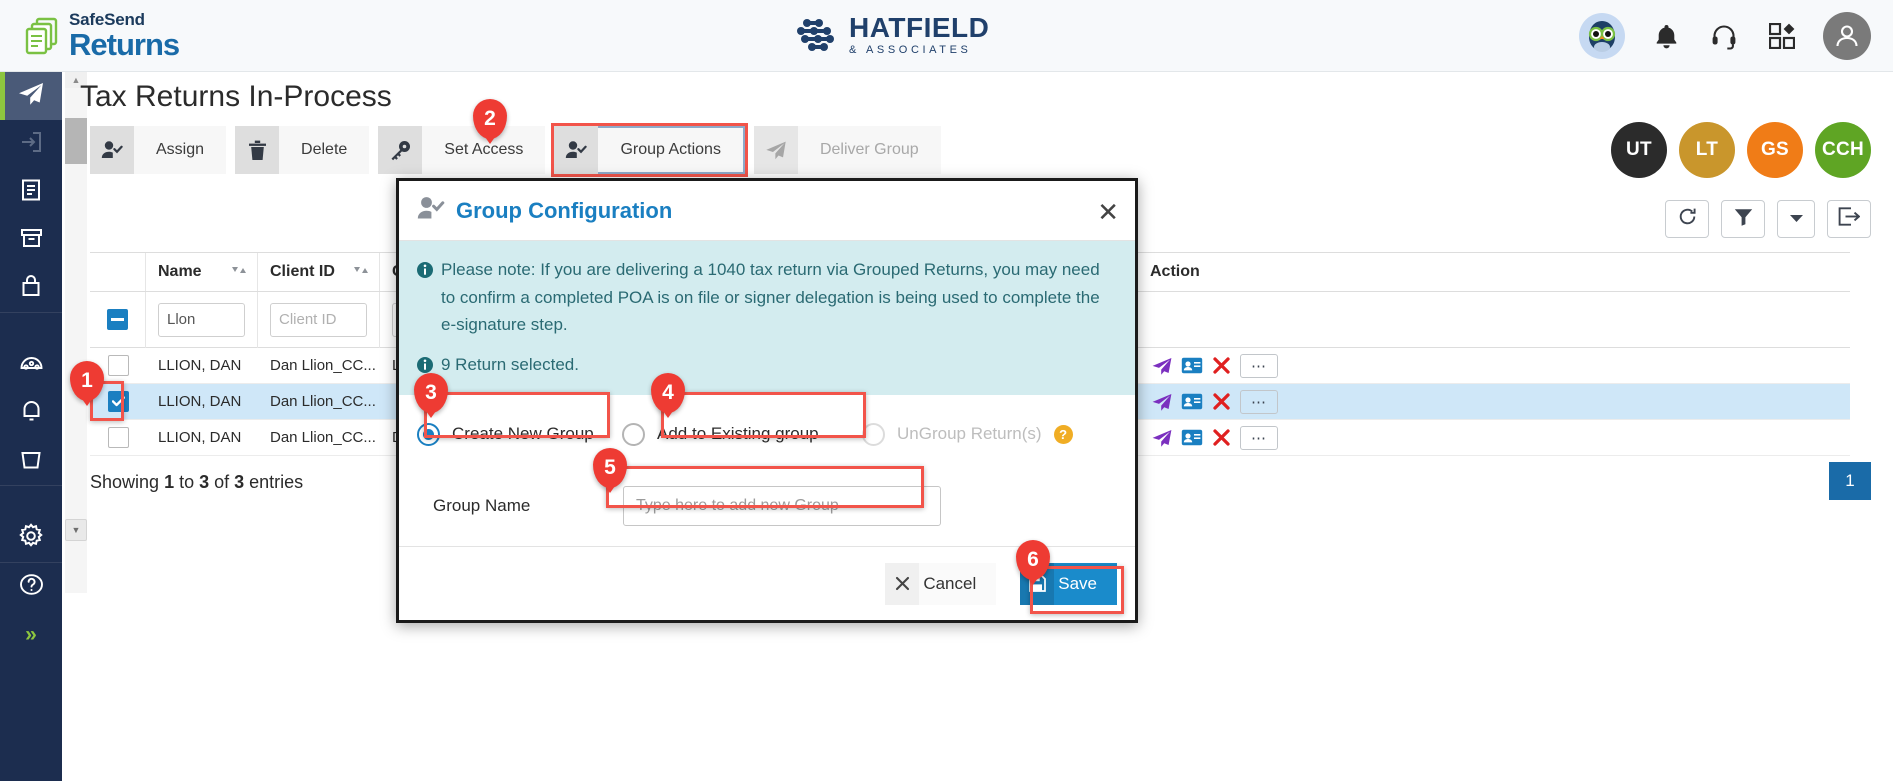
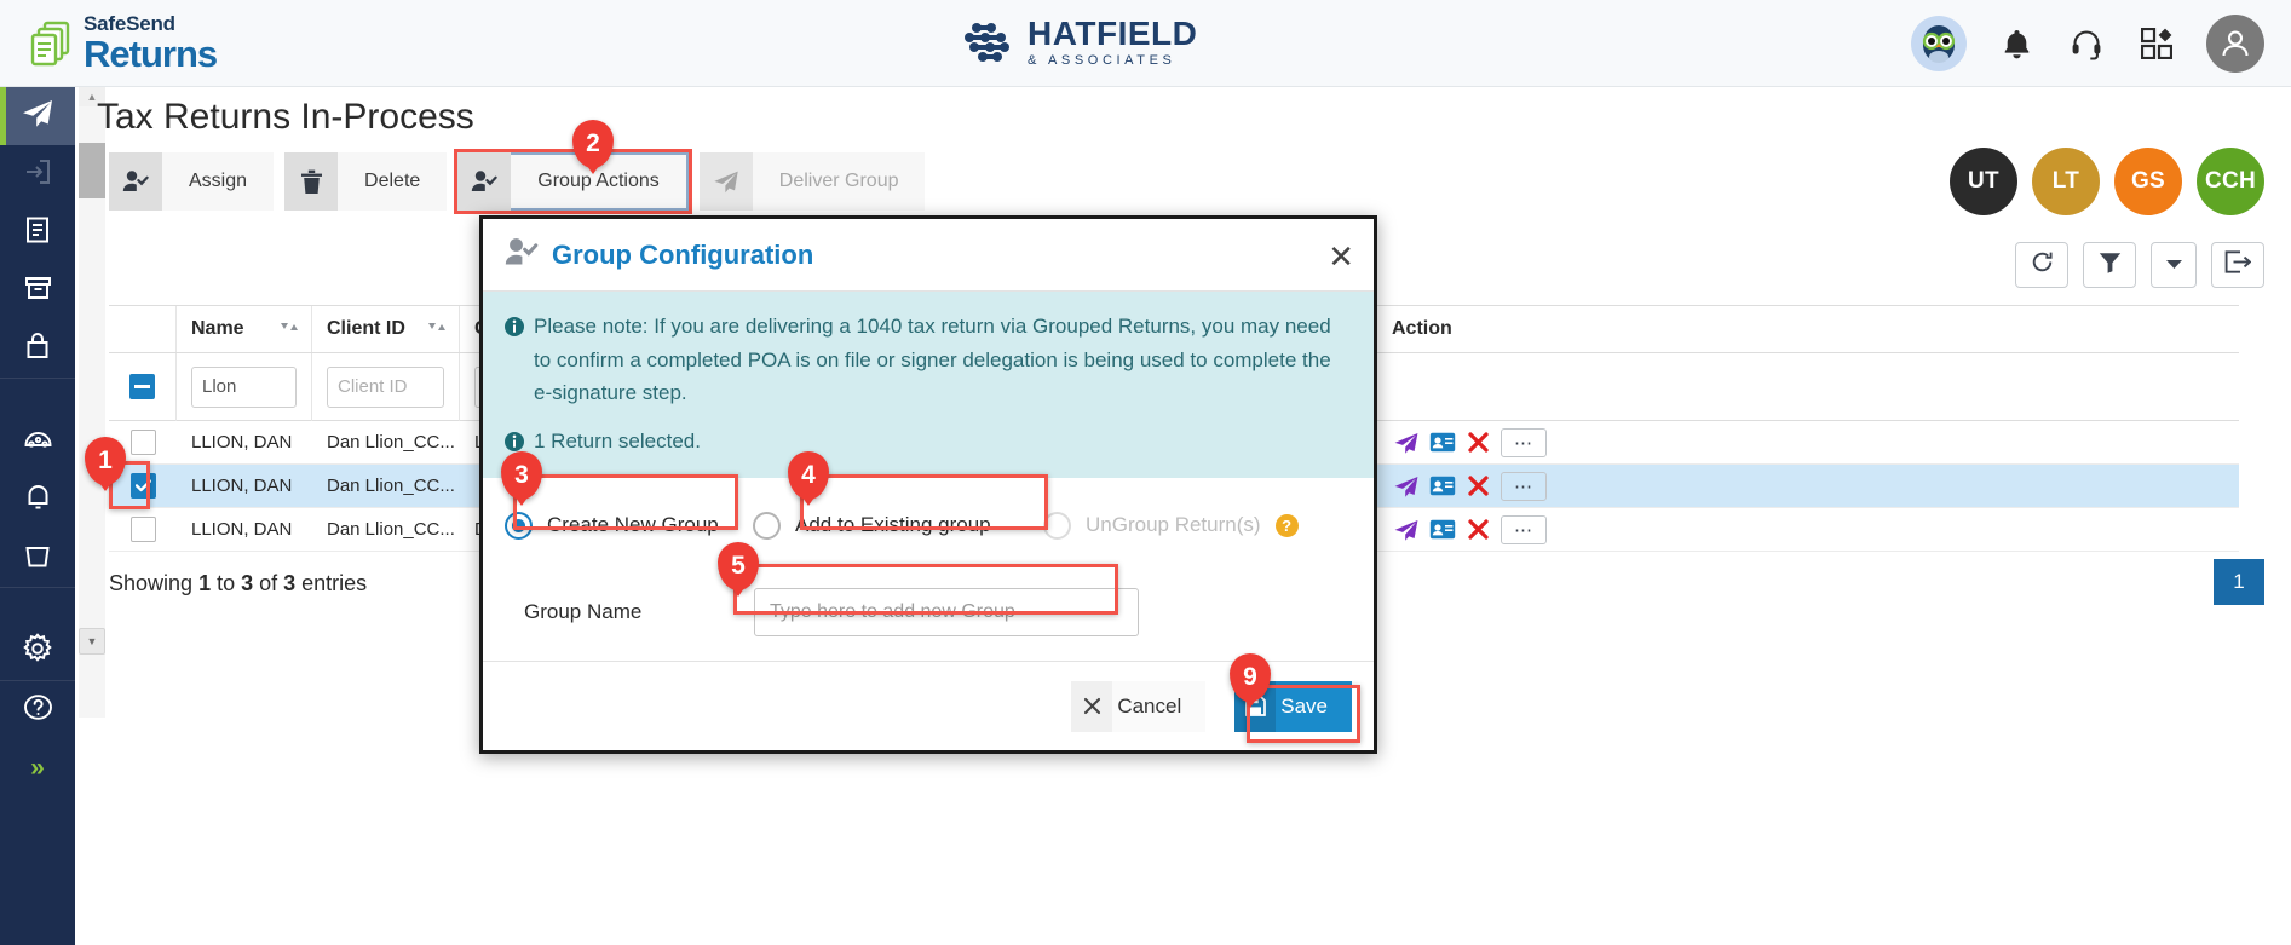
  SafeSend
  Returns
  HATFIELD
  & ASSOCIATES
  »
  ▲
  ▼
  Tax Returns In-Process
  Assign
  Delete
- Set Access
  Group Actions
  Deliver Group
  UT
  LT
  GS
  CCH
  Name
  Client ID
  Action
  Llon
  Client ID
  LLION, DAN
  Dan Llion_CC...
  ⋯
  LLION, DAN
  Dan Llion_CC...
  ⋯
  LLION, DAN
  Dan Llion_CC...
  ⋯
  Showing 1 to 3 of 3 entries
  1
  Group Configuration
  ✕
  Please note: If you are delivering a 1040 tax return via Grouped Returns, you may need to confirm a completed POA is on file or signer delegation is being used to complete the e-signature step.
- 9 Return selected.
+ 1 Return selected.
  Create New Group
  Add to Existing group
  UnGroup Return(s)
  ?
  Group Name
  Type here to add new Group
  Cancel
  Save
  1
  2
  3
  4
  5
- 6
+ 9
